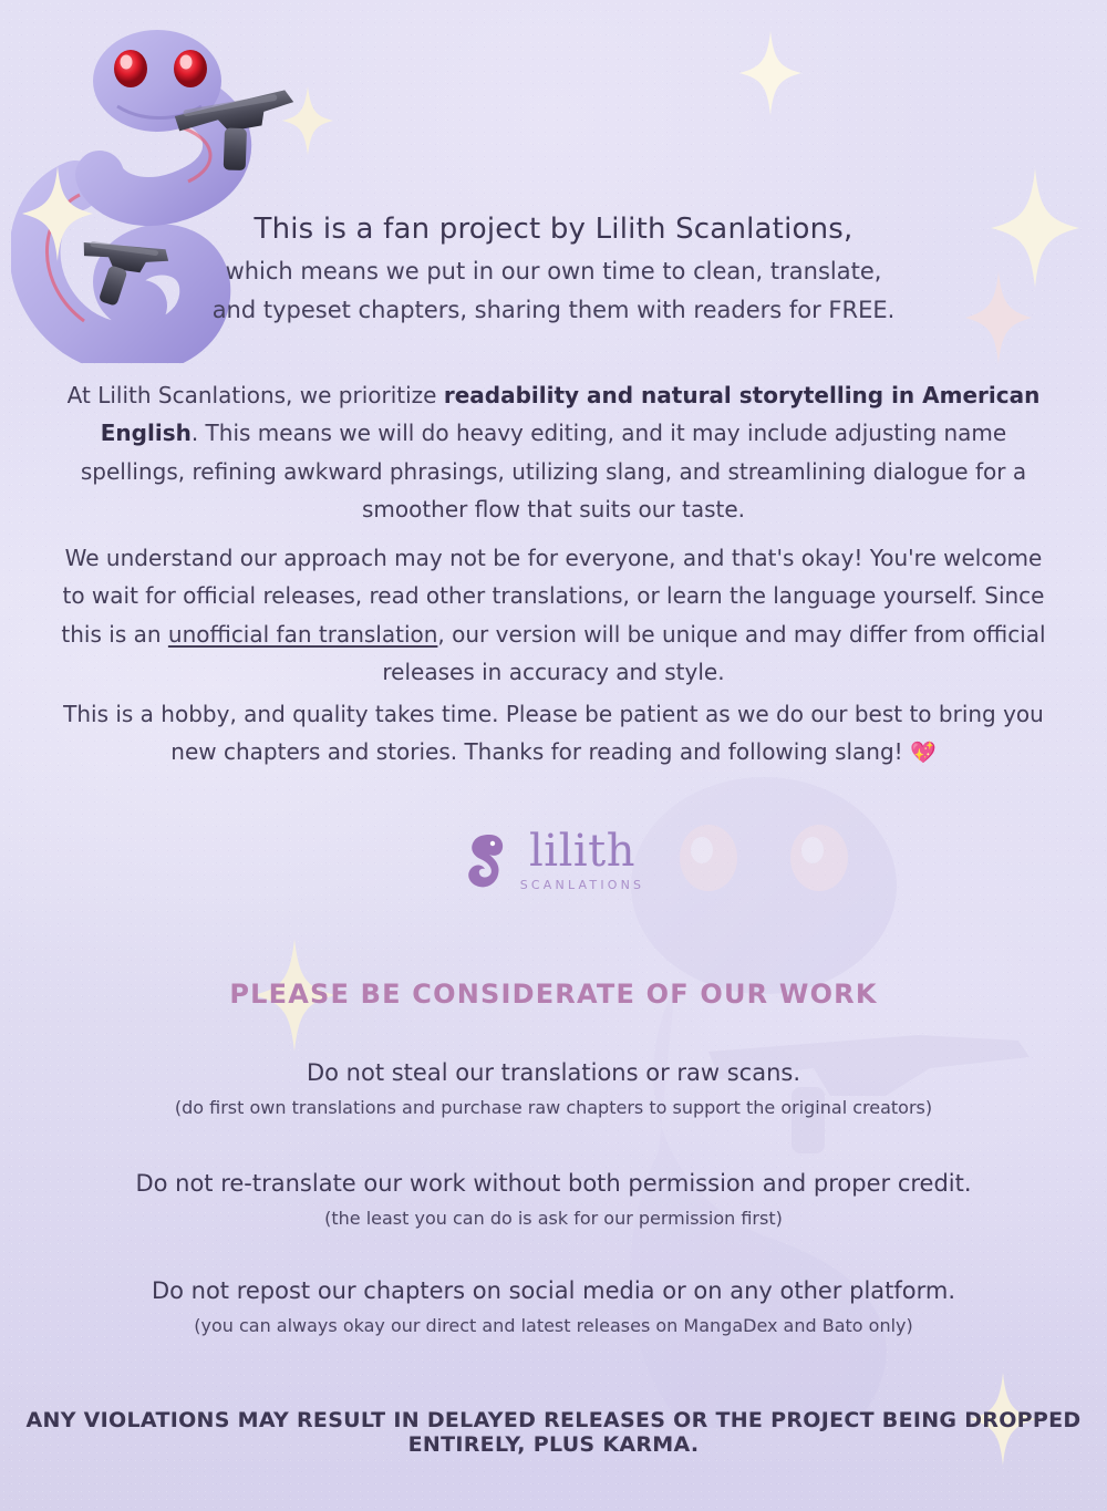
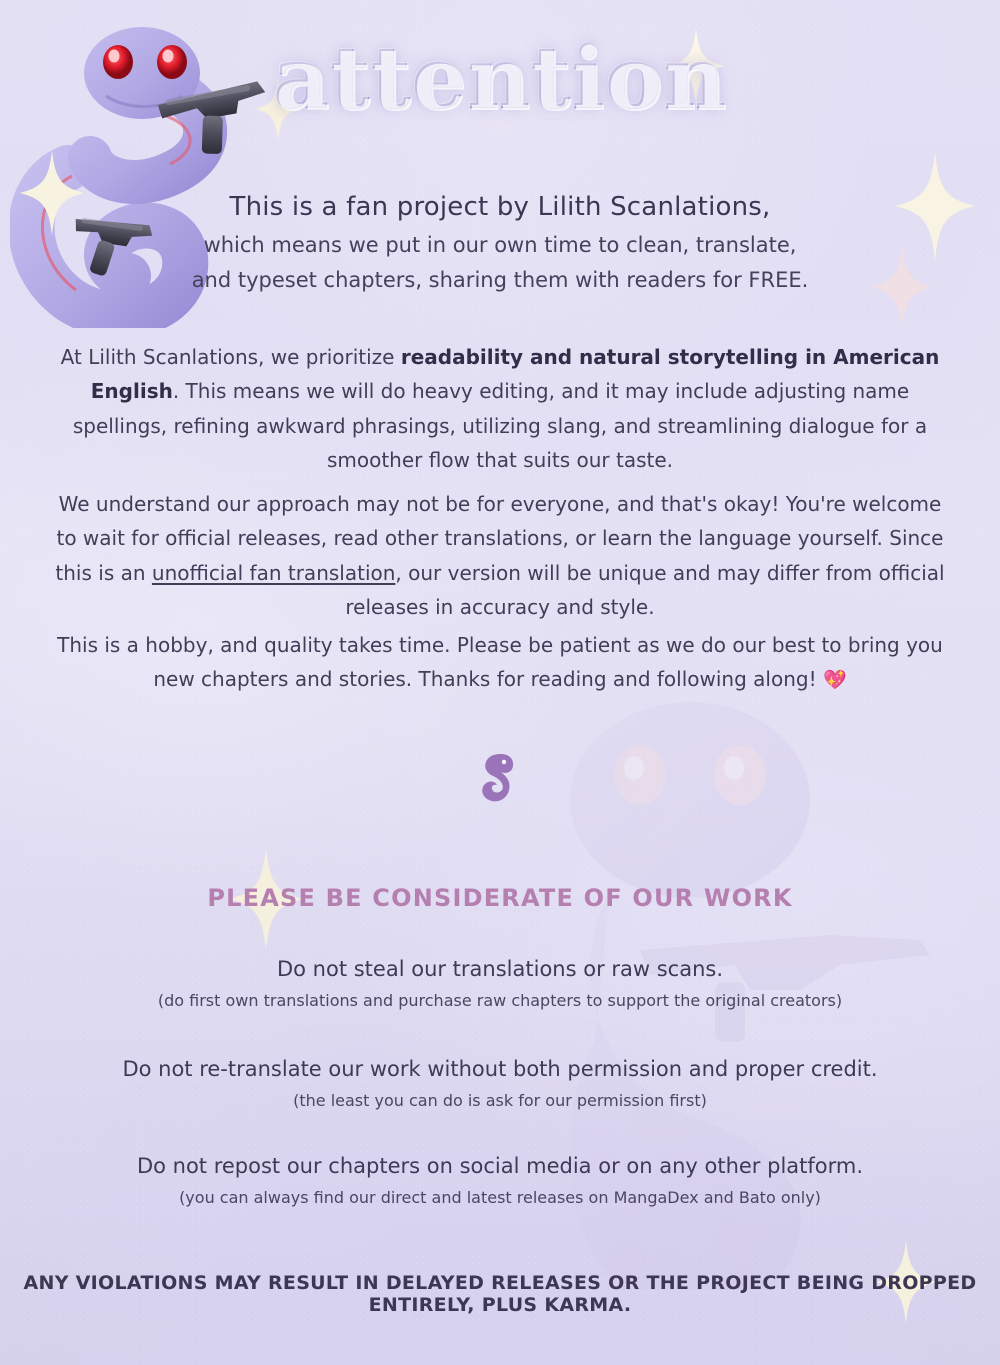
+ attention
  This is a fan project by Lilith Scanlations,
  which means we put in our own time to clean, translate,
  and typeset chapters, sharing them with readers for FREE.
  At Lilith Scanlations, we prioritize readability and natural storytelling in American English. This means we will do heavy editing, and it may include adjusting name spellings, refining awkward phrasings, utilizing slang, and streamlining dialogue for a smoother flow that suits our taste.
  We understand our approach may not be for everyone, and that's okay! You're welcome to wait for official releases, read other translations, or learn the language yourself. Since this is an unofficial fan translation, our version will be unique and may differ from official releases in accuracy and style.
- This is a hobby, and quality takes time. Please be patient as we do our best to bring you new chapters and stories. Thanks for reading and following slang! 💖
+ This is a hobby, and quality takes time. Please be patient as we do our best to bring you new chapters and stories. Thanks for reading and following along! 💖
- lilith
- SCANLATIONS
  PLEASE BE CONSIDERATE OF OUR WORK
  Do not steal our translations or raw scans.
  (do first own translations and purchase raw chapters to support the original creators)
  Do not re-translate our work without both permission and proper credit.
  (the least you can do is ask for our permission first)
  Do not repost our chapters on social media or on any other platform.
- (you can always okay our direct and latest releases on MangaDex and Bato only)
+ (you can always find our direct and latest releases on MangaDex and Bato only)
  ANY VIOLATIONS MAY RESULT IN DELAYED RELEASES OR THE PROJECT BEING DROPPED ENTIRELY, PLUS KARMA.
